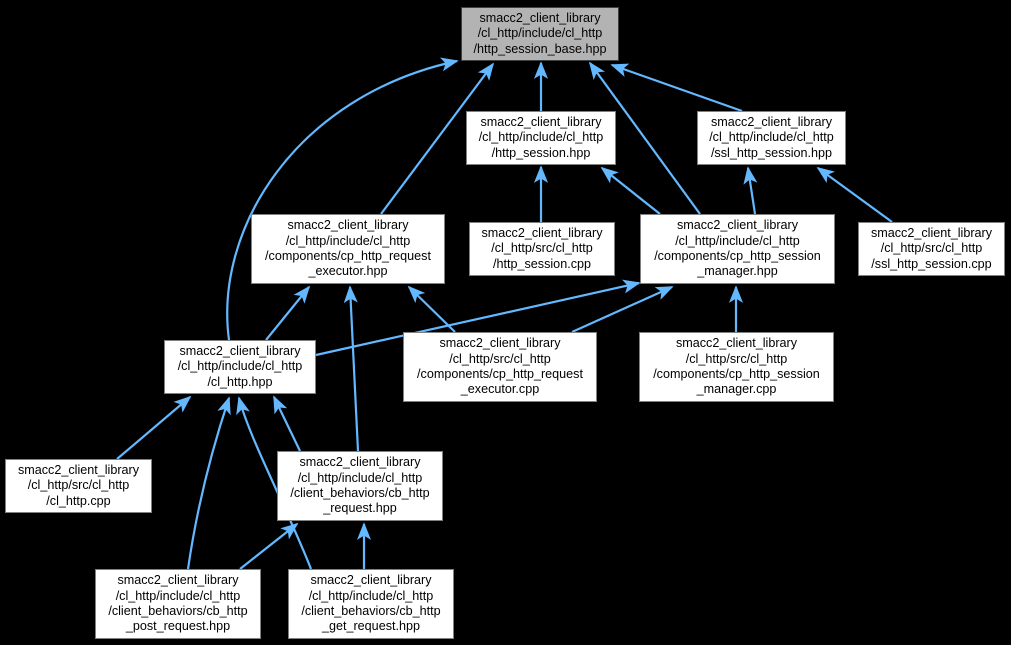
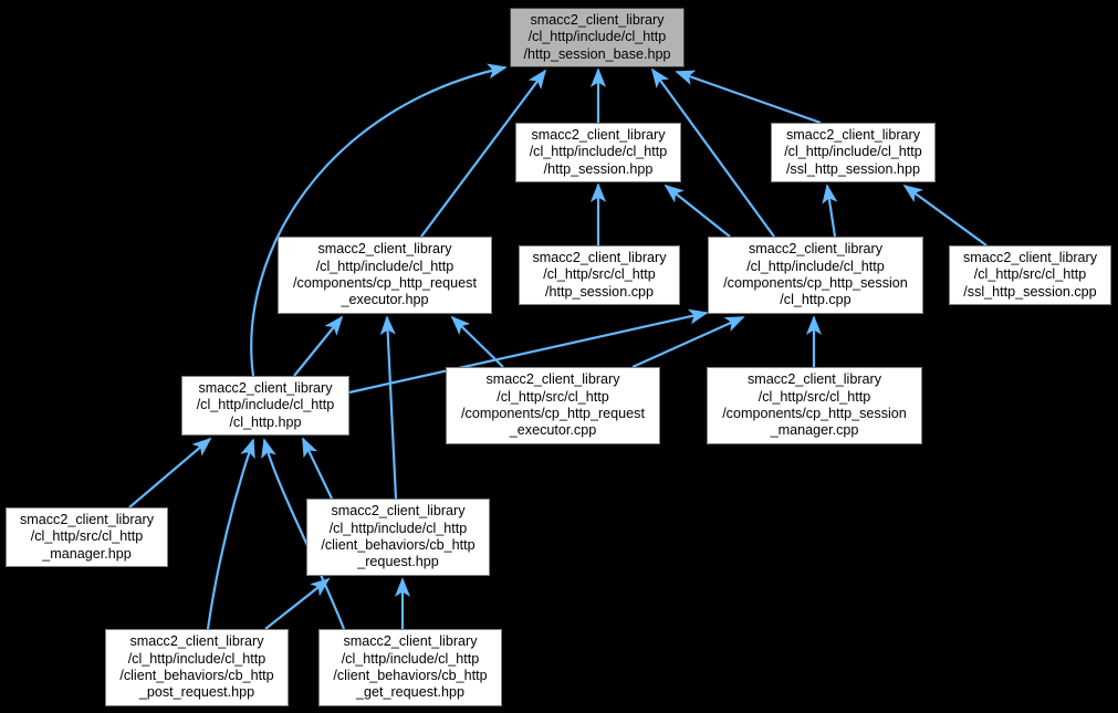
  smacc2_client_library
  /cl_http/include/cl_http
  /http_session_base.hpp
  smacc2_client_library
  /cl_http/include/cl_http
  /http_session.hpp
  smacc2_client_library
  /cl_http/include/cl_http
  /ssl_http_session.hpp
  smacc2_client_library
  /cl_http/include/cl_http
  /components/cp_http_request
  _executor.hpp
  smacc2_client_library
  /cl_http/src/cl_http
  /http_session.cpp
  smacc2_client_library
  /cl_http/include/cl_http
  /components/cp_http_session
- _manager.hpp
+ /cl_http.cpp
  smacc2_client_library
  /cl_http/src/cl_http
  /ssl_http_session.cpp
  smacc2_client_library
  /cl_http/include/cl_http
  /cl_http.hpp
  smacc2_client_library
  /cl_http/src/cl_http
  /components/cp_http_request
  _executor.cpp
  smacc2_client_library
  /cl_http/src/cl_http
  /components/cp_http_session
  _manager.cpp
  smacc2_client_library
  /cl_http/src/cl_http
- /cl_http.cpp
+ _manager.hpp
  smacc2_client_library
  /cl_http/include/cl_http
  /client_behaviors/cb_http
  _request.hpp
  smacc2_client_library
  /cl_http/include/cl_http
  /client_behaviors/cb_http
  _post_request.hpp
  smacc2_client_library
  /cl_http/include/cl_http
  /client_behaviors/cb_http
  _get_request.hpp
